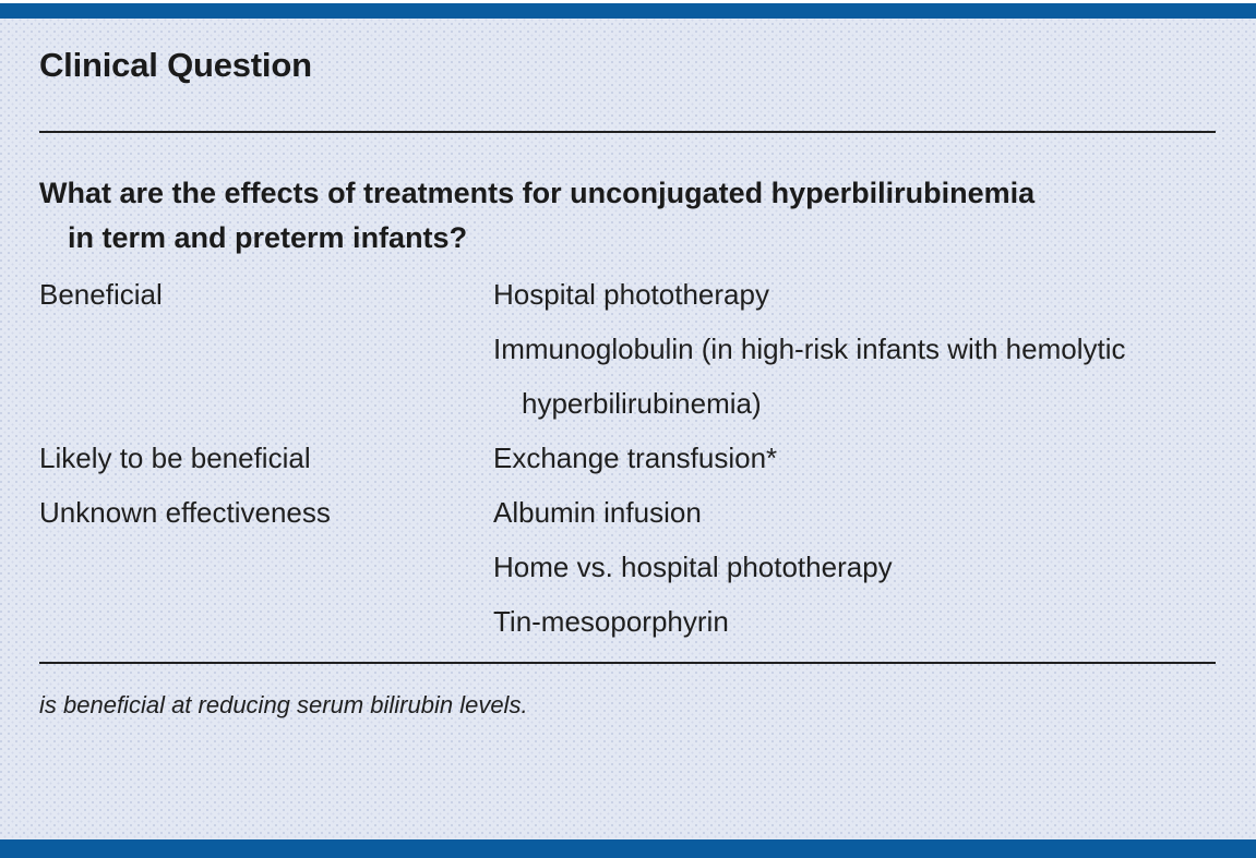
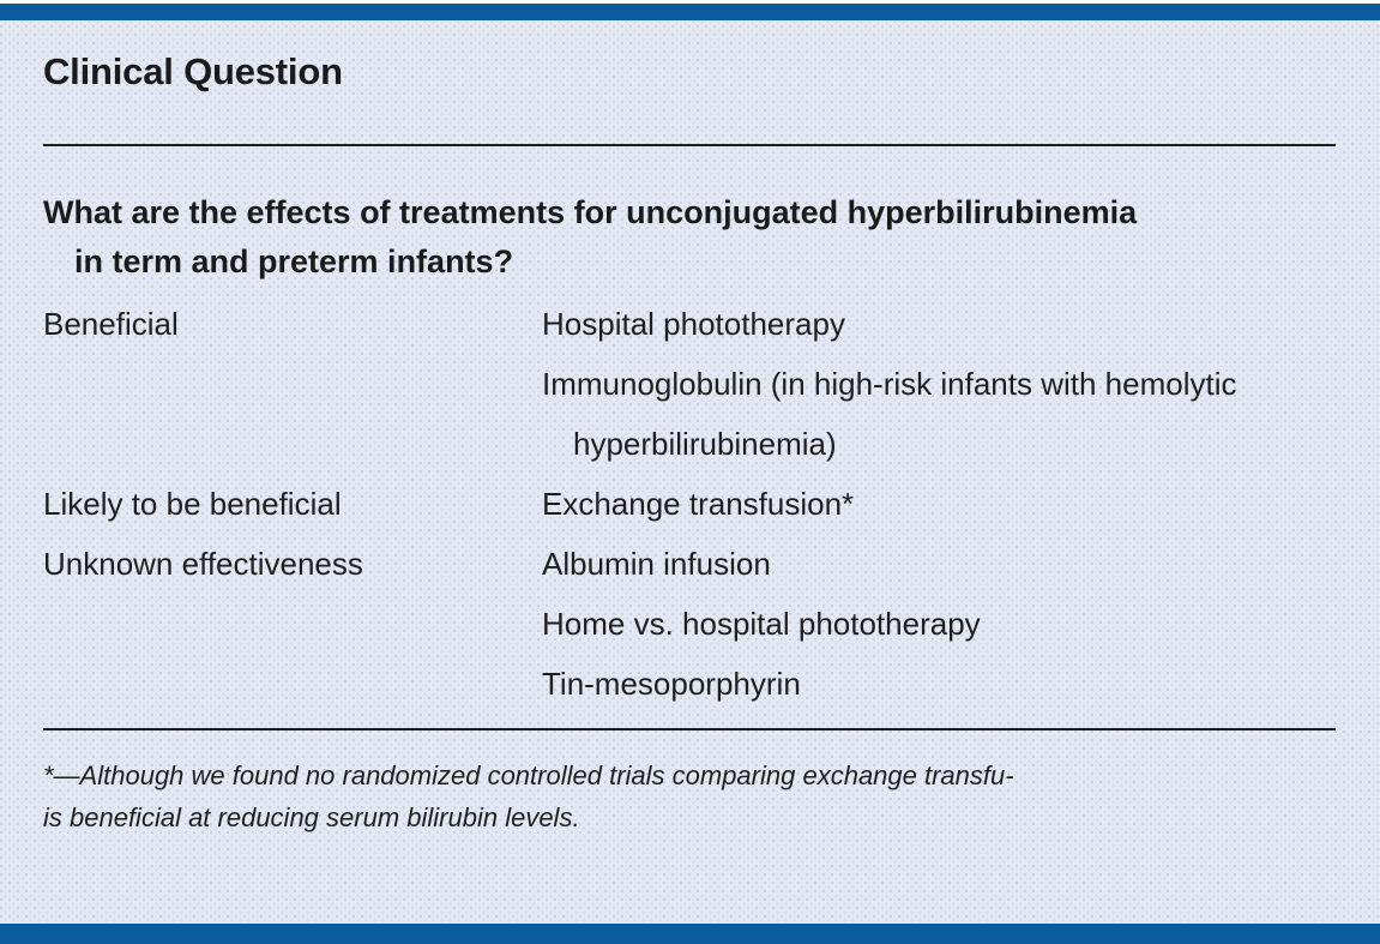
  Clinical Question
  What are the effects of treatments for unconjugated hyperbilirubinemia in term and preterm infants?
  Beneficial
  Hospital phototherapy
  Immunoglobulin (in high-risk infants with hemolytic hyperbilirubinemia)
  Likely to be beneficial
  Exchange transfusion*
  Unknown effectiveness
  Albumin infusion
  Home vs. hospital phototherapy
  Tin-mesoporphyrin
+ *—Although we found no randomized controlled trials comparing exchange transfu-
  is beneficial at reducing serum bilirubin levels.
